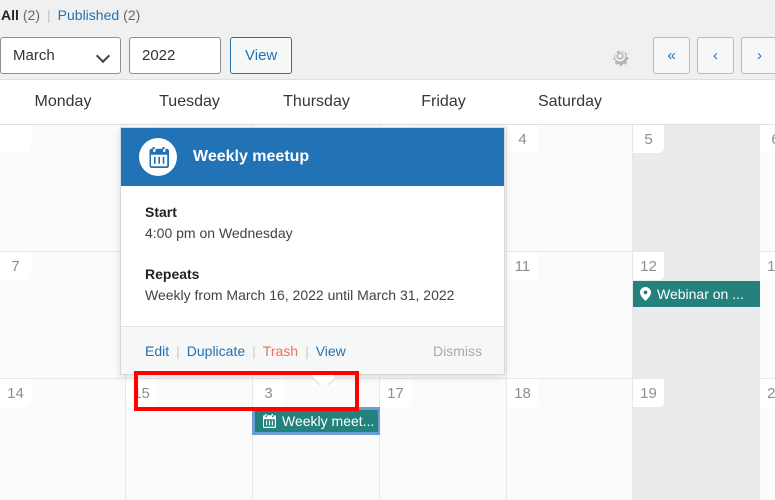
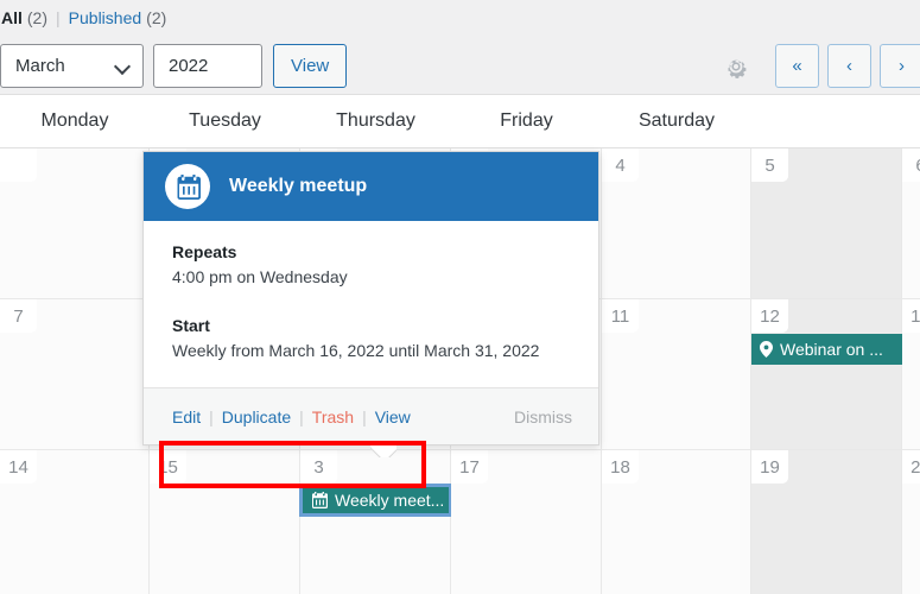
  All
  (2)
  |
  Published
  (2)
  March
  2022
  View
  «
  ‹
  ›
  Monday
  Tuesday
  Thursday
  Friday
  Saturday
  4
  5
  7
  11
  12
  Webinar on ...
  14
  15
  3
  Weekly meet...
  17
  18
  19
  Weekly meetup
- Start
+ Repeats
  4:00 pm on Wednesday
- Repeats
+ Start
  Weekly from March 16, 2022 until March 31, 2022
  Edit
  |
  Duplicate
  |
  Trash
  |
  View
  Dismiss
